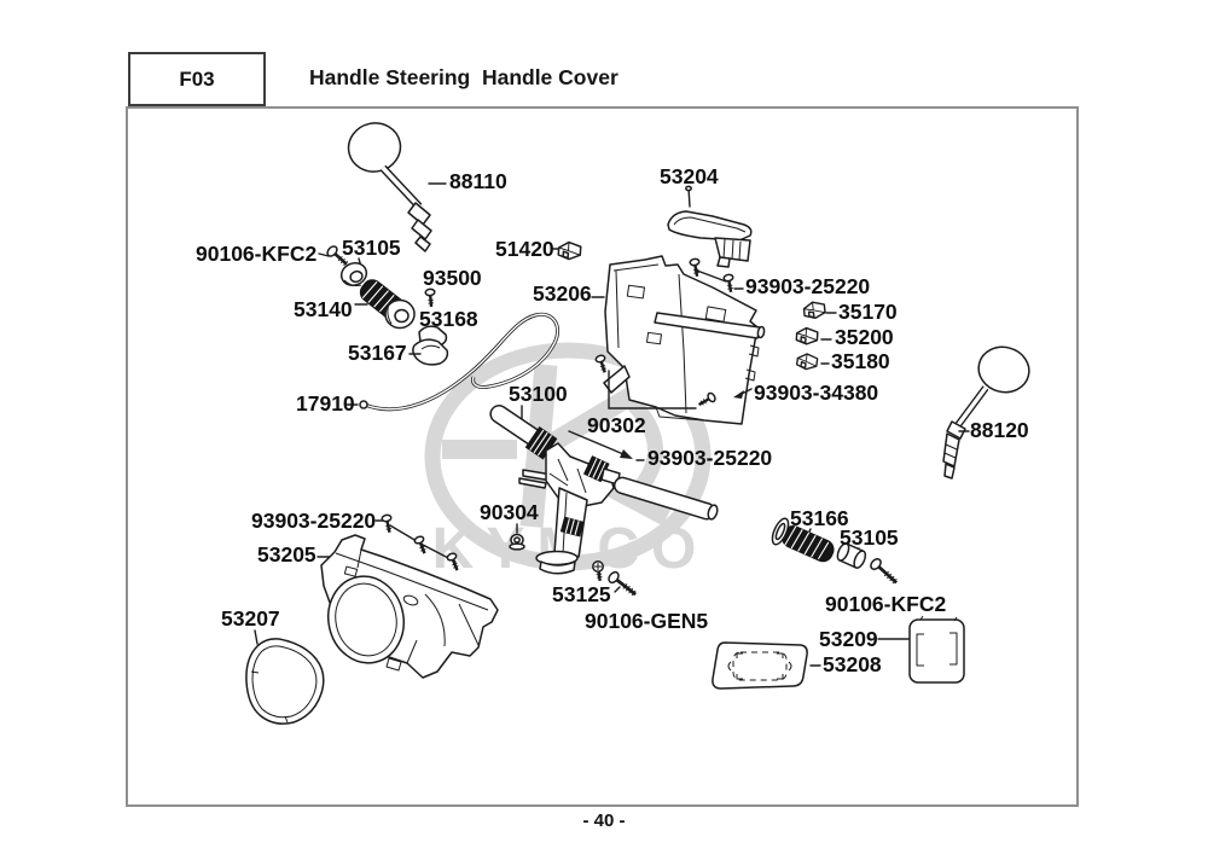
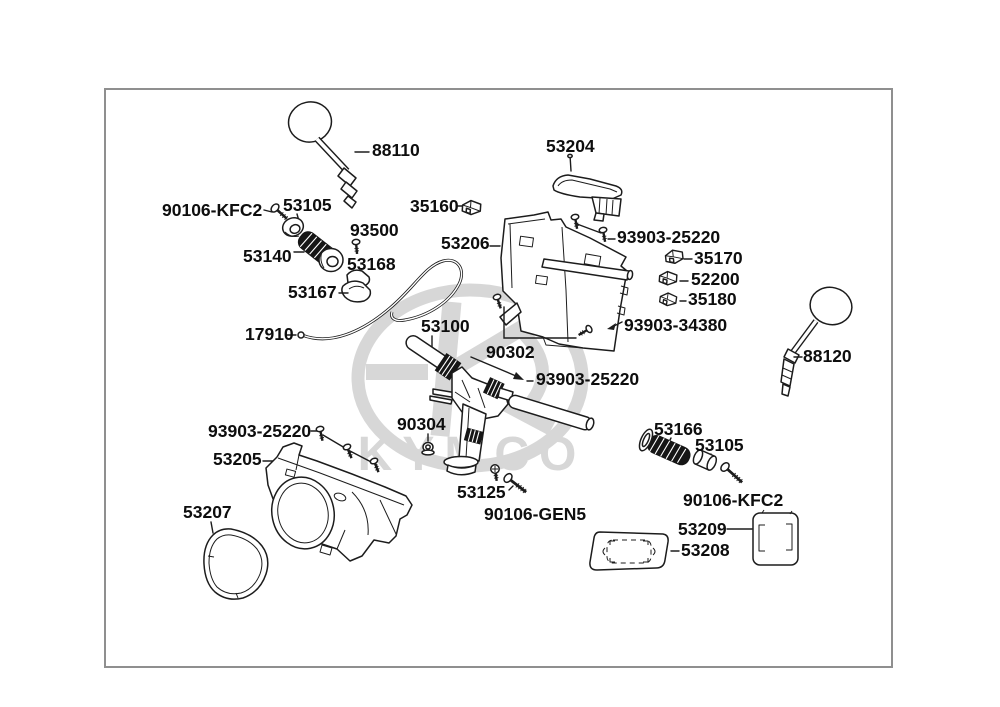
- F03
- Handle Steering Handle Cover
- - 40 -
  88110
  53204
  90106-KFC2
  53105
- 51420
+ 35160
  93500
  53206
  93903-25220
  53140
  53168
  35170
- 35200
+ 52200
  35180
  53167
  93903-34380
  17910
  53100
  90302
  88120
  93903-25220
  90304
  53166
  93903-25220
  53105
  53205
  53125
  90106-KFC2
  90106-GEN5
  53207
  53209
  53208
